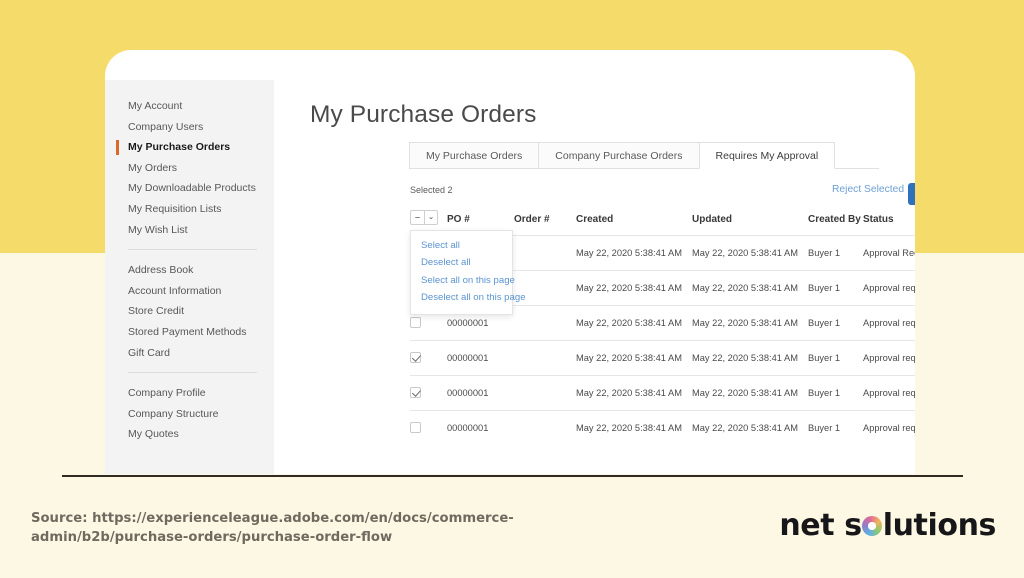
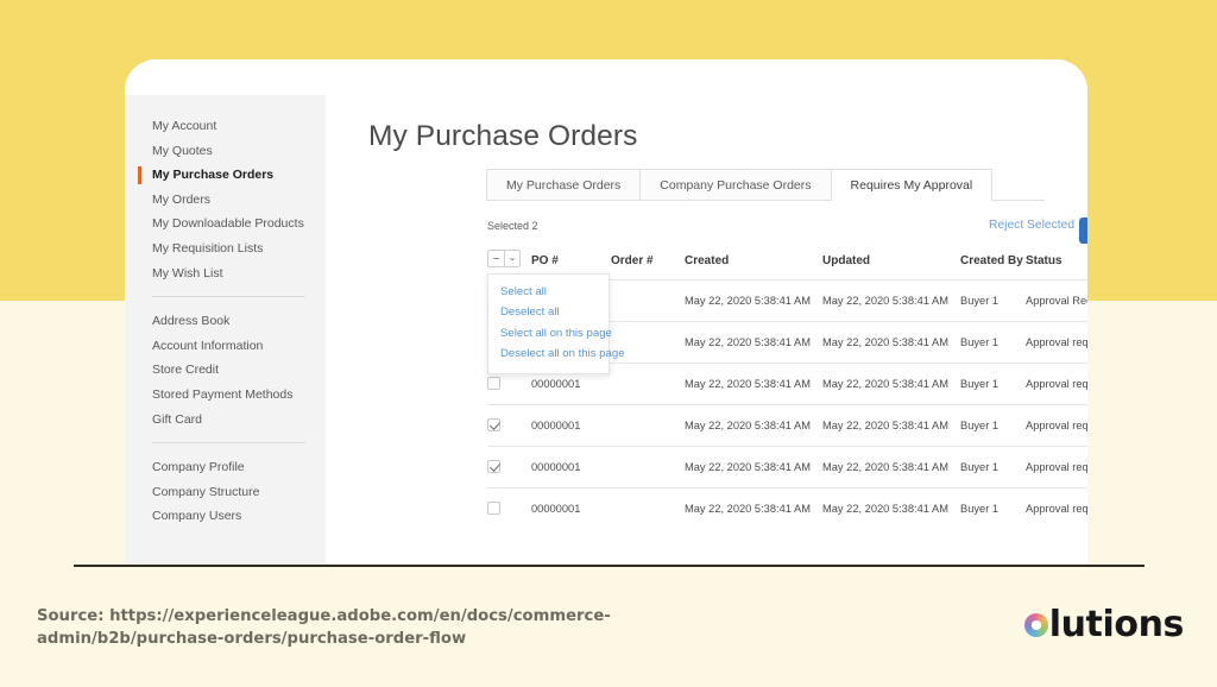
  My Account
- Company Users
+ My Quotes
  My Purchase Orders
  My Orders
  My Downloadable Products
  My Requisition Lists
  My Wish List
  Address Book
  Account Information
  Store Credit
  Stored Payment Methods
  Gift Card
  Company Profile
  Company Structure
- My Quotes
+ Company Users
  My Purchase Orders
  My Purchase Orders
  Company Purchase Orders
  Requires My Approval
  Selected 2
  Reject Selected
  –	PO #	Order #	Created	Updated	Created By	Status
  			May 22, 2020 5:38:41 AM	May 22, 2020 5:38:41 AM	Buyer 1	Approval Re
  			May 22, 2020 5:38:41 AM	May 22, 2020 5:38:41 AM	Buyer 1	Approval req
  	00000001		May 22, 2020 5:38:41 AM	May 22, 2020 5:38:41 AM	Buyer 1	Approval req
  	00000001		May 22, 2020 5:38:41 AM	May 22, 2020 5:38:41 AM	Buyer 1	Approval req
  	00000001		May 22, 2020 5:38:41 AM	May 22, 2020 5:38:41 AM	Buyer 1	Approval req
  	00000001		May 22, 2020 5:38:41 AM	May 22, 2020 5:38:41 AM	Buyer 1	Approval req
  Select all
  Deselect all
  Select all on this page
  Deselect all on this page
  Source: https://experienceleague.adobe.com/en/docs/commerce-admin/b2b/purchase-orders/purchase-order-flow
- net s
  lutions
